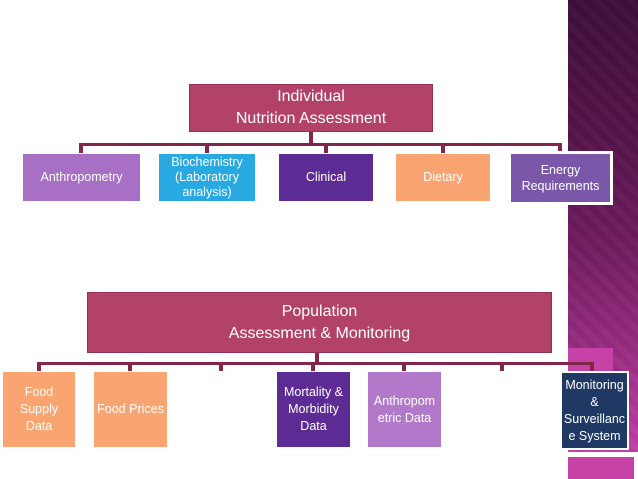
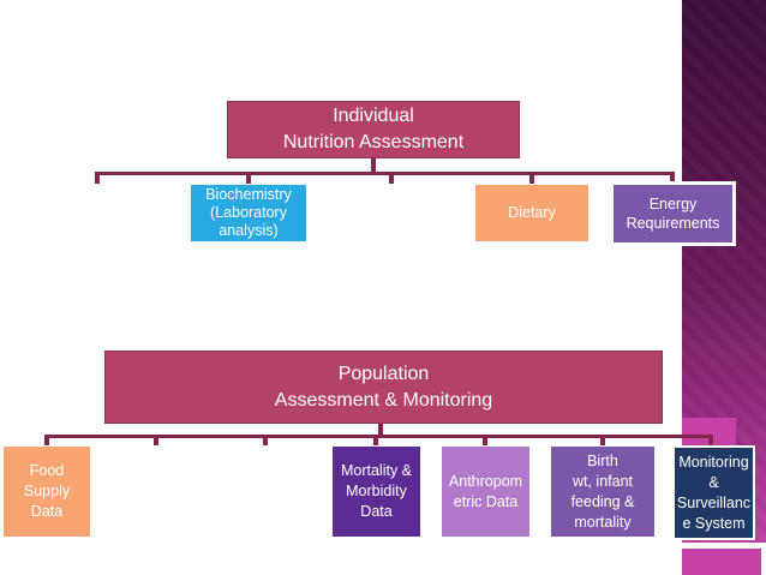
  Individual
  Nutrition Assessment
- Anthropometry
  Biochemistry
  (Laboratory
  analysis)
- Clinical
  Dietary
  Energy
  Requirements
  Population
  Assessment & Monitoring
  Food
  Supply
  Data
- Food Prices
  Mortality &
  Morbidity
  Data
  Anthropom
  etric Data
+ Birth
+ wt, infant
+ feeding &
+ mortality
  Monitoring
  &
  Surveillanc
  e System
